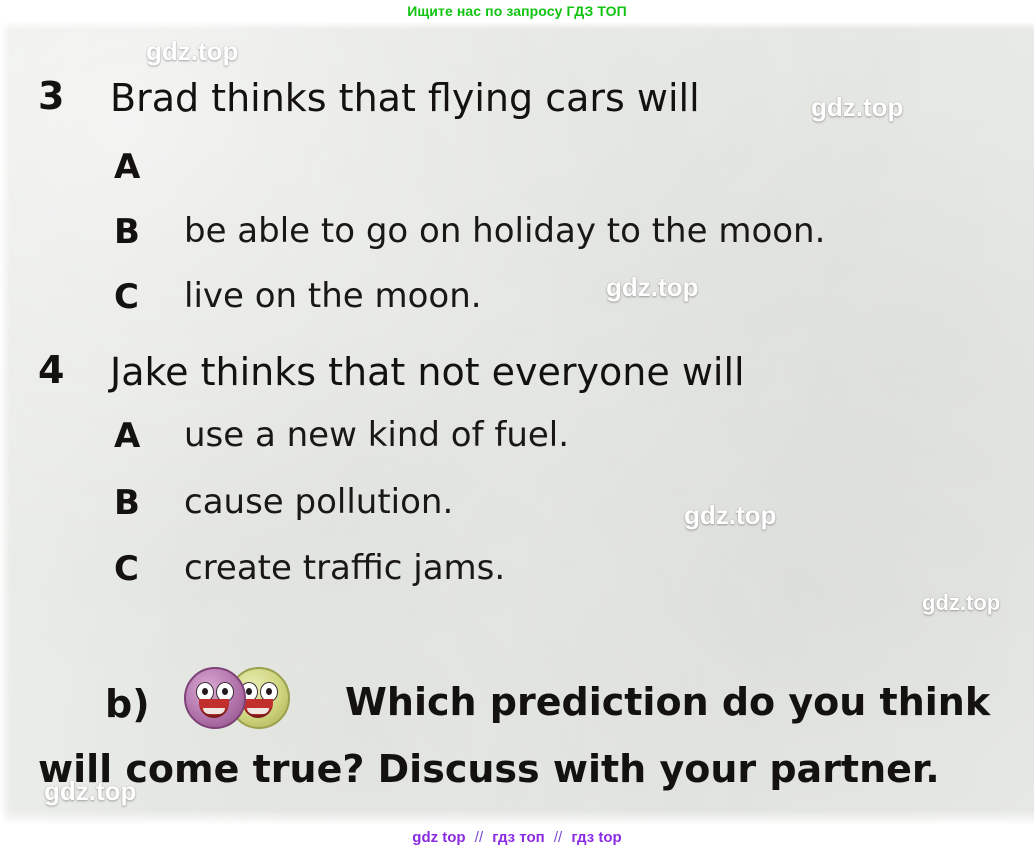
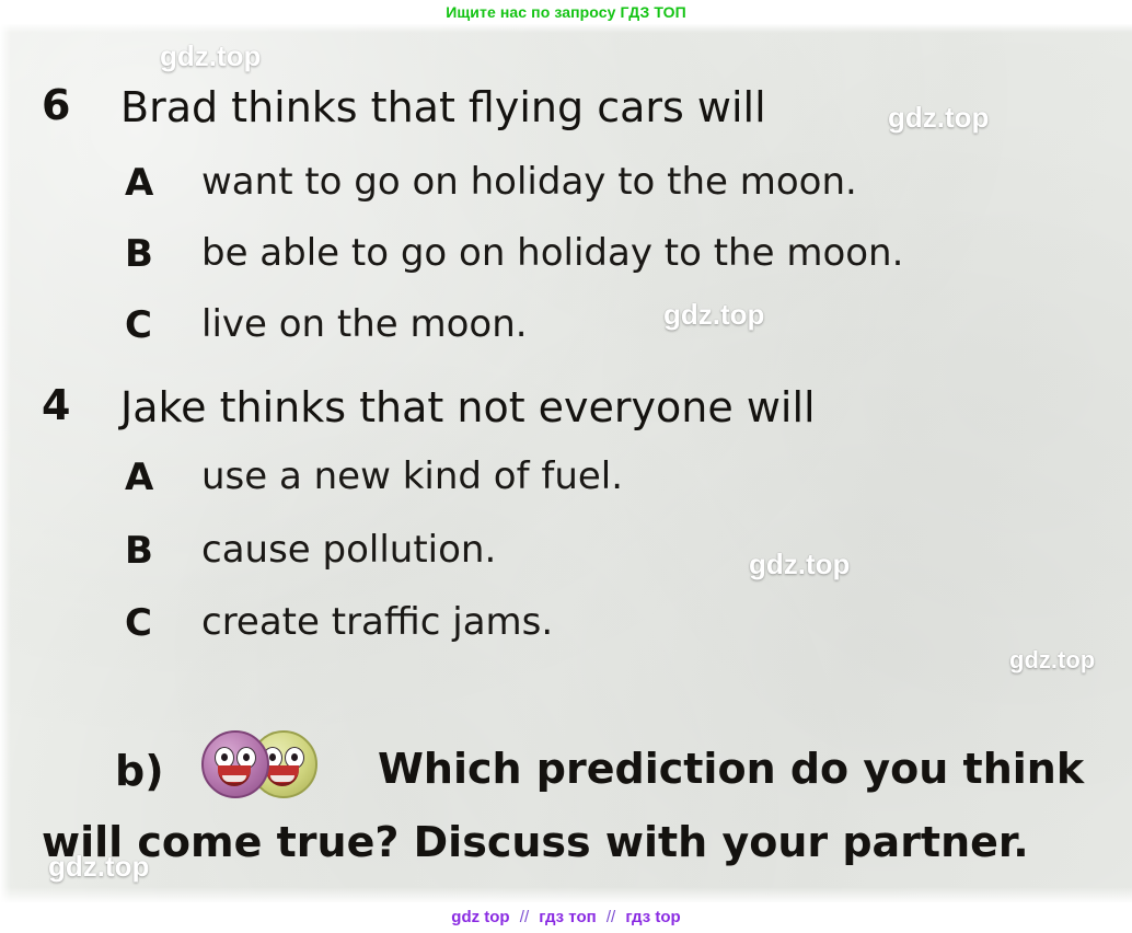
  Ищите нас по запросу ГДЗ ТОП
- 3
+ 6
  Brad thinks that flying cars will
  A
+ want to go on holiday to the moon.
  B
  be able to go on holiday to the moon.
  C
  live on the moon.
  4
  Jake thinks that not everyone will
  A
  use a new kind of fuel.
  B
  cause pollution.
  C
  create traffic jams.
  b)
  Which prediction do you think
  will come true? Discuss with your partner.
  gdz.top
  gdz.top
  gdz.top
  gdz.top
  gdz.top
  gdz.top
  gdz top // гдз топ // гдз top
